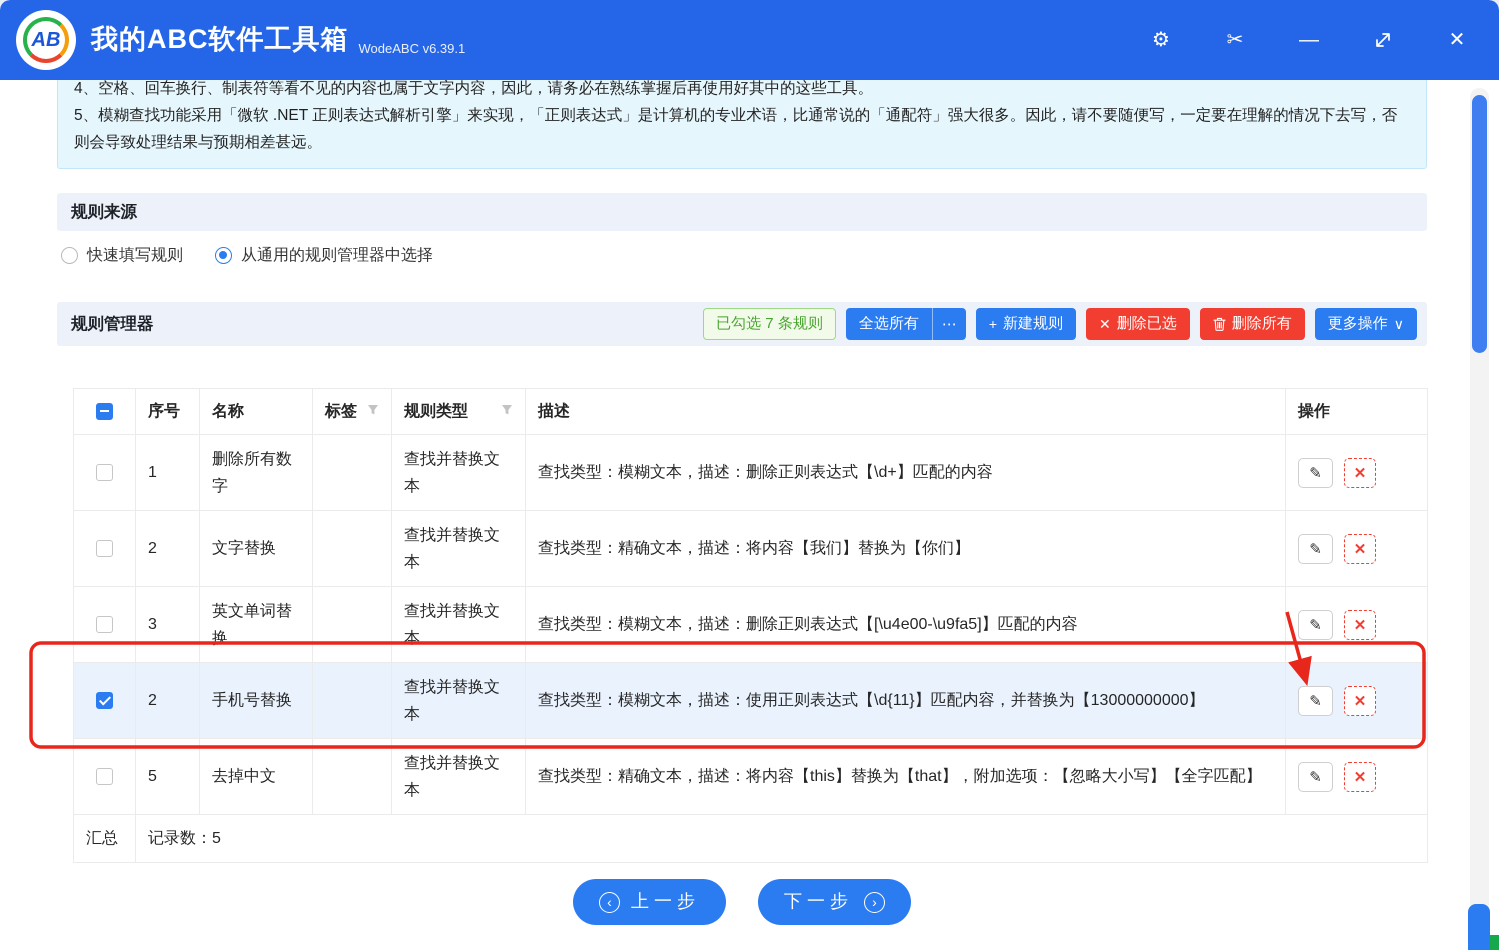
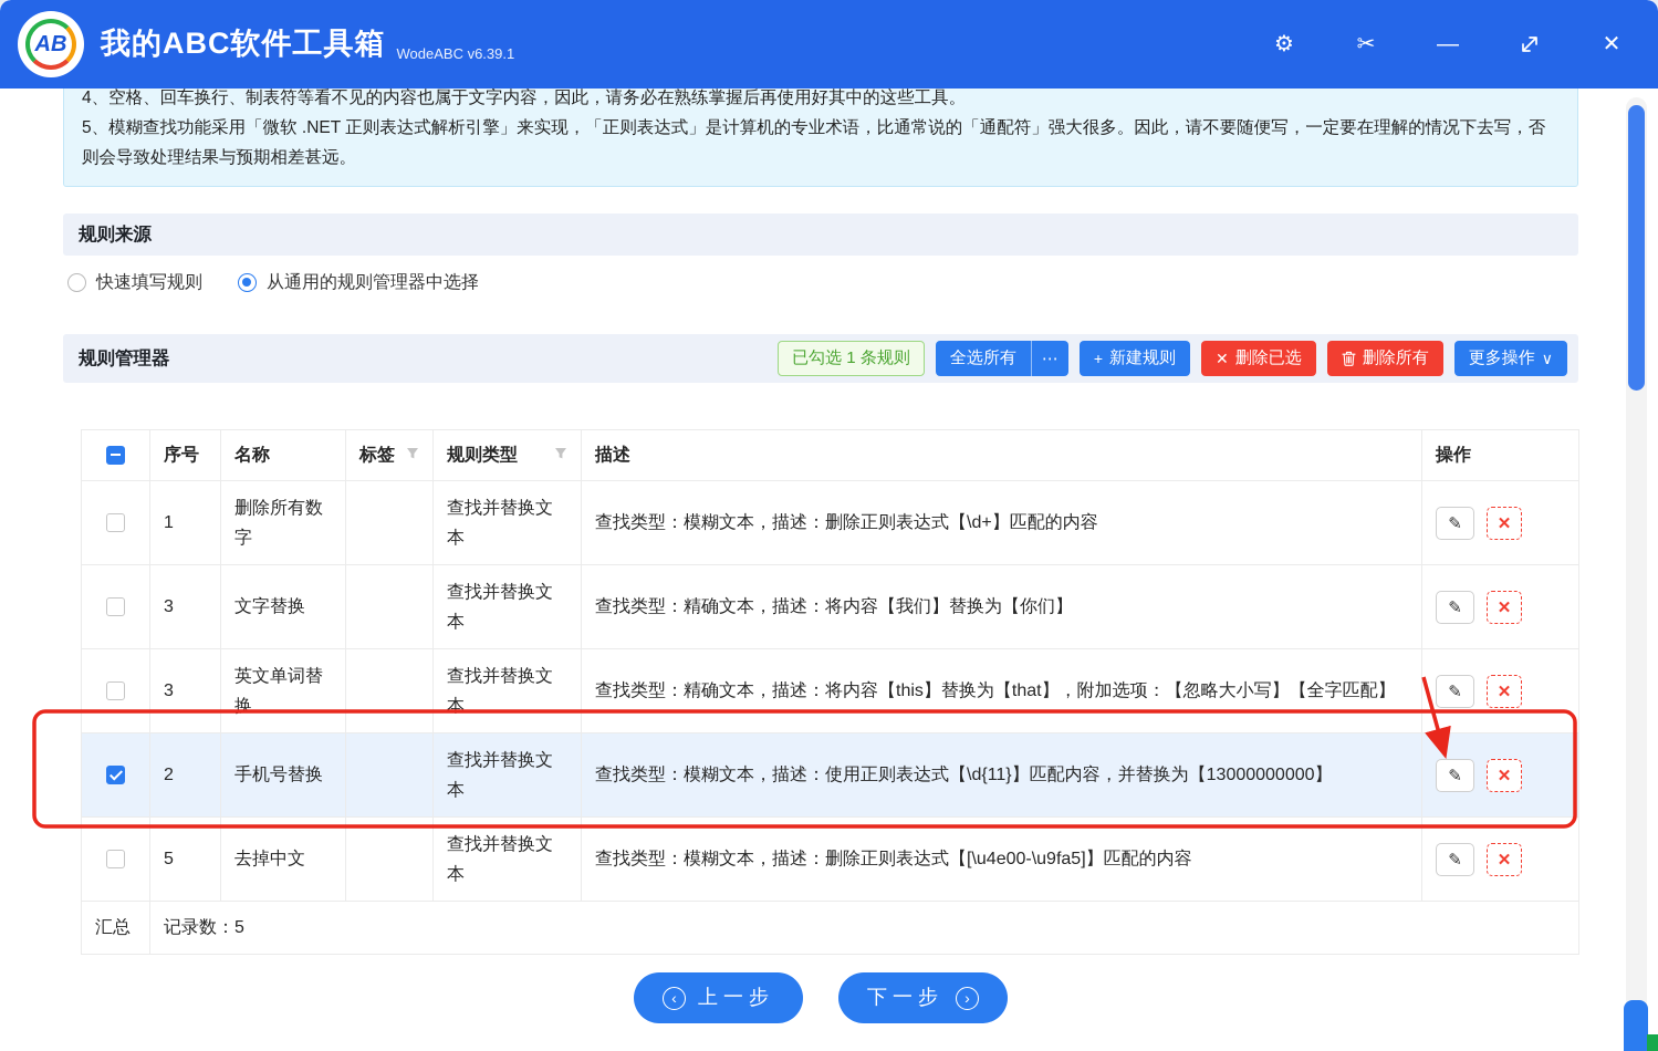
  AB
  我的ABC软件工具箱
  WodeABC v6.39.1
  ⚙
  ✂
  —
  ✕
  4、空格、回车换行、制表符等看不见的内容也属于文字内容，因此，请务必在熟练掌握后再使用好其中的这些工具。
  5、模糊查找功能采用「微软 .NET 正则表达式解析引擎」来实现，「正则表达式」是计算机的专业术语，比通常说的「通配符」强大很多。因此，请不要随便写，一定要在理解的情况下去写，否则会导致处理结果与预期相差甚远。
  规则来源
  快速填写规则
  从通用的规则管理器中选择
  规则管理器
- 已勾选 7 条规则
+ 已勾选 1 条规则
  全选所有
  ⋯
  +
  新建规则
  ✕
  删除已选
  删除所有
  更多操作
  ∨
  	序号	名称	标签	规则类型	描述	操作
  	1	删除所有数字		查找并替换文本	查找类型：模糊文本，描述：删除正则表达式【\d+】匹配的内容	✎ ✕
- 	2	文字替换		查找并替换文本	查找类型：精确文本，描述：将内容【我们】替换为【你们】	✎ ✕
+ 	3	文字替换		查找并替换文本	查找类型：精确文本，描述：将内容【我们】替换为【你们】	✎ ✕
- 	3	英文单词替换		查找并替换文本	查找类型：模糊文本，描述：删除正则表达式【[\u4e00-\u9fa5]】匹配的内容	✎ ✕
+ 	3	英文单词替换		查找并替换文本	查找类型：精确文本，描述：将内容【this】替换为【that】，附加选项：【忽略大小写】【全字匹配】	✎ ✕
  	2	手机号替换		查找并替换文本	查找类型：模糊文本，描述：使用正则表达式【\d{11}】匹配内容，并替换为【13000000000】	✎ ✕
- 	5	去掉中文		查找并替换文本	查找类型：精确文本，描述：将内容【this】替换为【that】，附加选项：【忽略大小写】【全字匹配】	✎ ✕
+ 	5	去掉中文		查找并替换文本	查找类型：模糊文本，描述：删除正则表达式【[\u4e00-\u9fa5]】匹配的内容	✎ ✕
  汇总	记录数：5
  ‹
  上一步
  下一步
  ›
